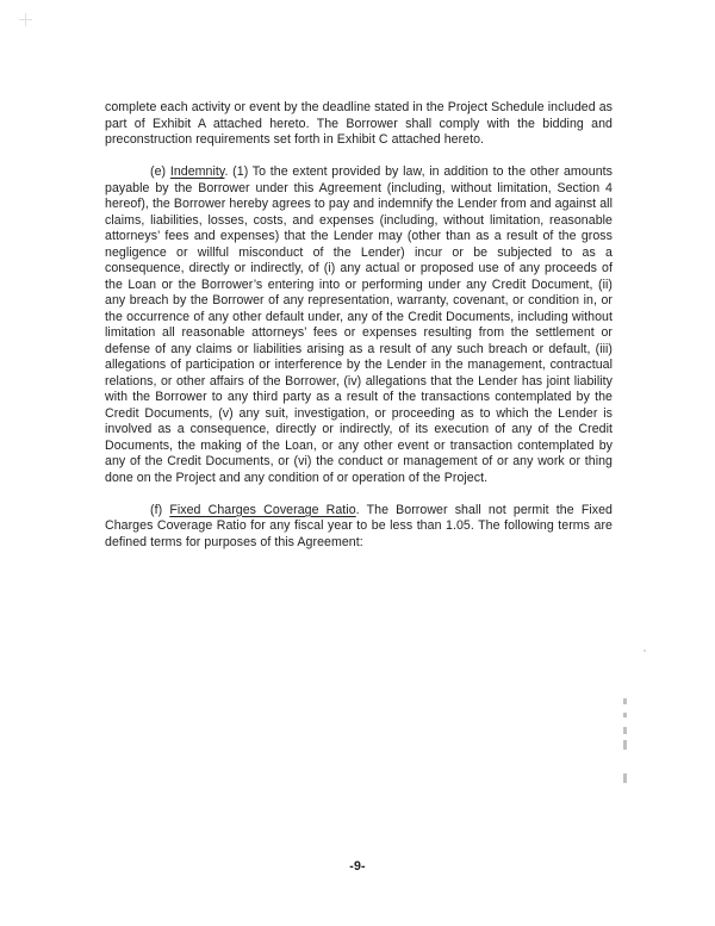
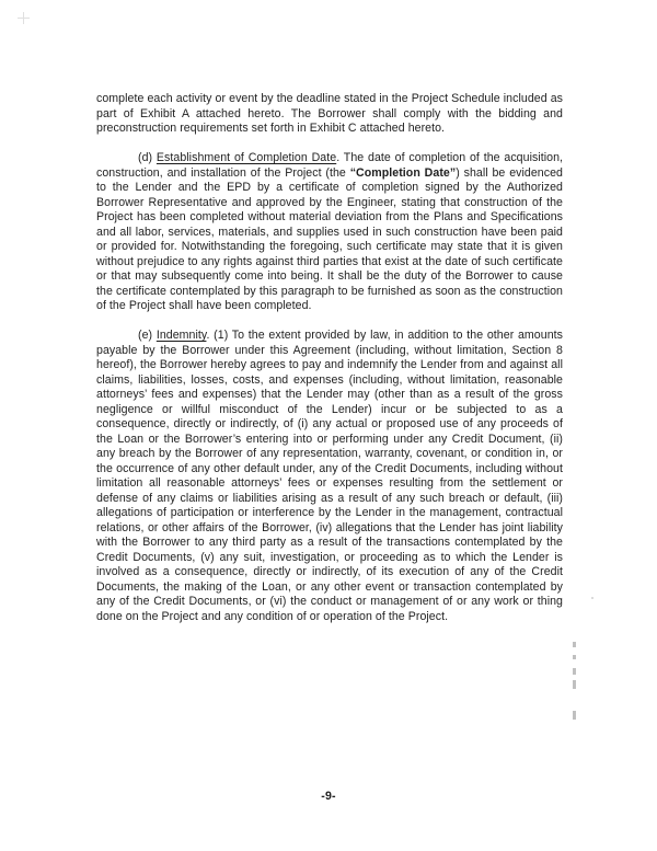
  complete each activity or event by the deadline stated in the Project Schedule included as part of Exhibit A attached hereto. The Borrower shall comply with the bidding and preconstruction requirements set forth in Exhibit C attached hereto.
+ (d) Establishment of Completion Date. The date of completion of the acquisition, construction, and installation of the Project (the “Completion Date”) shall be evidenced to the Lender and the EPD by a certificate of completion signed by the Authorized Borrower Representative and approved by the Engineer, stating that construction of the Project has been completed without material deviation from the Plans and Specifications and all labor, services, materials, and supplies used in such construction have been paid or provided for. Notwithstanding the foregoing, such certificate may state that it is given without prejudice to any rights against third parties that exist at the date of such certificate or that may subsequently come into being. It shall be the duty of the Borrower to cause the certificate contemplated by this paragraph to be furnished as soon as the construction of the Project shall have been completed.
- (e) Indemnity. (1) To the extent provided by law, in addition to the other amounts payable by the Borrower under this Agreement (including, without limitation, Section 4 hereof), the Borrower hereby agrees to pay and indemnify the Lender from and against all claims, liabilities, losses, costs, and expenses (including, without limitation, reasonable attorneys’ fees and expenses) that the Lender may (other than as a result of the gross negligence or willful misconduct of the Lender) incur or be subjected to as a consequence, directly or indirectly, of (i) any actual or proposed use of any proceeds of the Loan or the Borrower’s entering into or performing under any Credit Document, (ii) any breach by the Borrower of any representation, warranty, covenant, or condition in, or the occurrence of any other default under, any of the Credit Documents, including without limitation all reasonable attorneys’ fees or expenses resulting from the settlement or defense of any claims or liabilities arising as a result of any such breach or default, (iii) allegations of participation or interference by the Lender in the management, contractual relations, or other affairs of the Borrower, (iv) allegations that the Lender has joint liability with the Borrower to any third party as a result of the transactions contemplated by the Credit Documents, (v) any suit, investigation, or proceeding as to which the Lender is involved as a consequence, directly or indirectly, of its execution of any of the Credit Documents, the making of the Loan, or any other event or transaction contemplated by any of the Credit Documents, or (vi) the conduct or management of or any work or thing done on the Project and any condition of or operation of the Project.
+ (e) Indemnity. (1) To the extent provided by law, in addition to the other amounts payable by the Borrower under this Agreement (including, without limitation, Section 8 hereof), the Borrower hereby agrees to pay and indemnify the Lender from and against all claims, liabilities, losses, costs, and expenses (including, without limitation, reasonable attorneys’ fees and expenses) that the Lender may (other than as a result of the gross negligence or willful misconduct of the Lender) incur or be subjected to as a consequence, directly or indirectly, of (i) any actual or proposed use of any proceeds of the Loan or the Borrower’s entering into or performing under any Credit Document, (ii) any breach by the Borrower of any representation, warranty, covenant, or condition in, or the occurrence of any other default under, any of the Credit Documents, including without limitation all reasonable attorneys’ fees or expenses resulting from the settlement or defense of any claims or liabilities arising as a result of any such breach or default, (iii) allegations of participation or interference by the Lender in the management, contractual relations, or other affairs of the Borrower, (iv) allegations that the Lender has joint liability with the Borrower to any third party as a result of the transactions contemplated by the Credit Documents, (v) any suit, investigation, or proceeding as to which the Lender is involved as a consequence, directly or indirectly, of its execution of any of the Credit Documents, the making of the Loan, or any other event or transaction contemplated by any of the Credit Documents, or (vi) the conduct or management of or any work or thing done on the Project and any condition of or operation of the Project.
- (f) Fixed Charges Coverage Ratio. The Borrower shall not permit the Fixed Charges Coverage Ratio for any fiscal year to be less than 1.05. The following terms are defined terms for purposes of this Agreement:
  -9-
